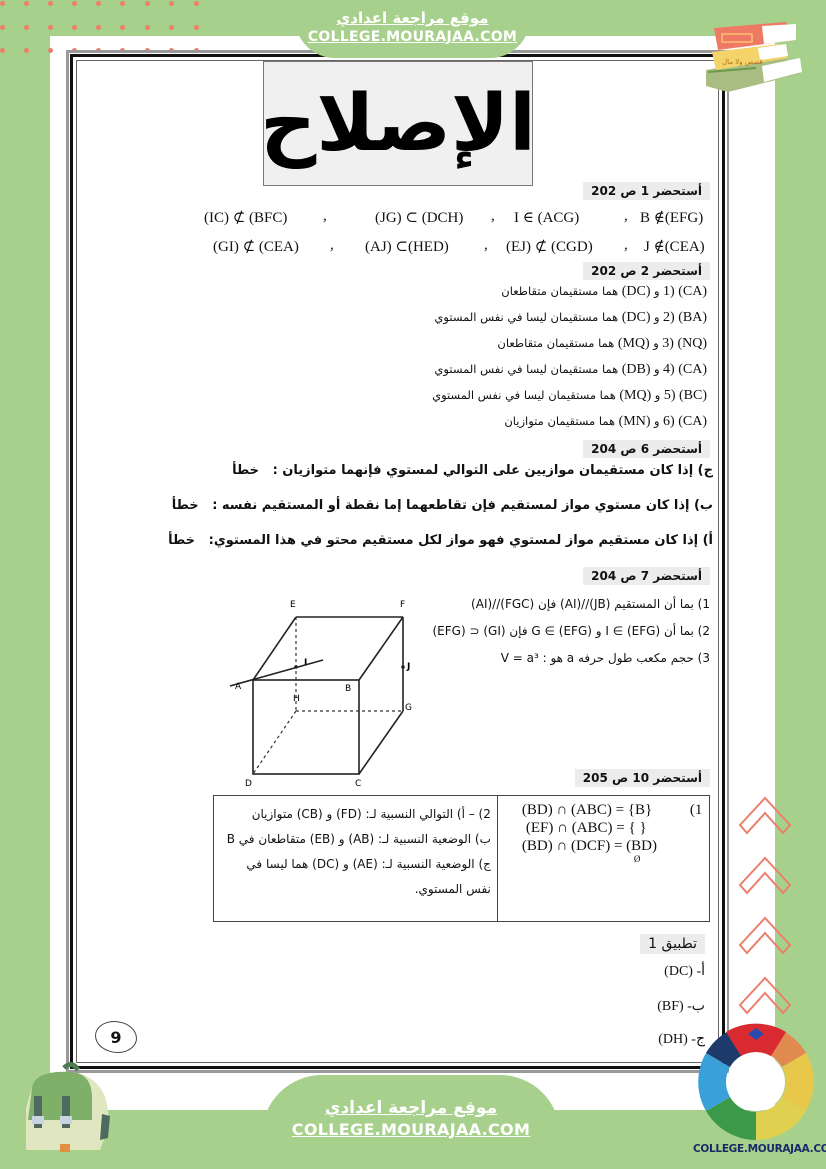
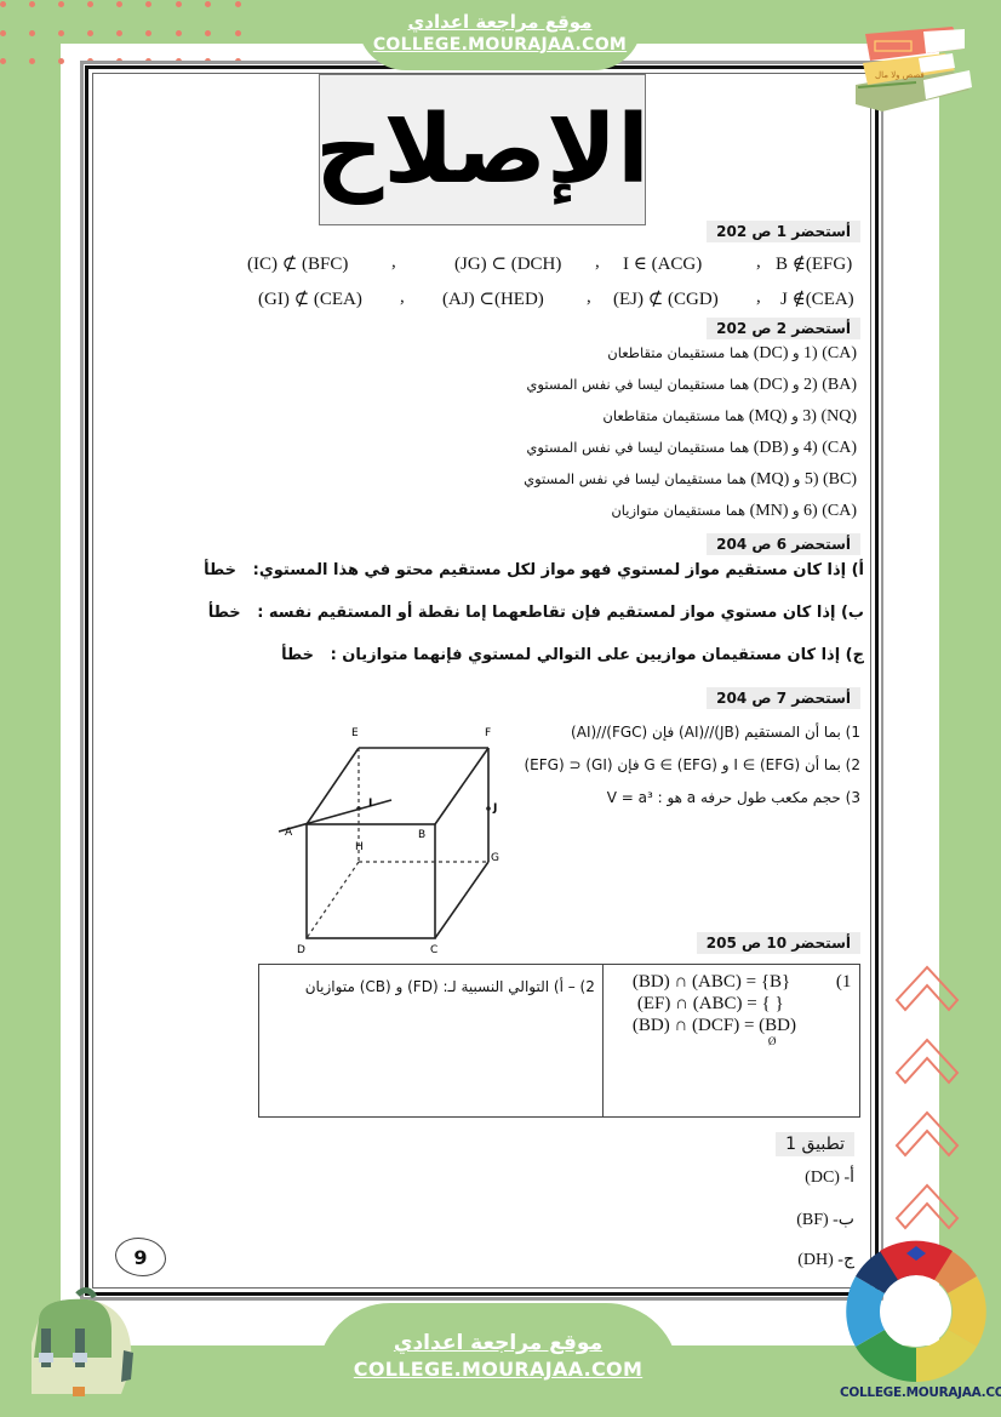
  موقع مراجعة اعدادي
  COLLEGE.MOURAJAA.COM
  قصص ولا مال
  الإصلاح
  أستحضر 1 ص 202
  B ∉(EFG)
  I ∈ (ACG)
  (JG) ⊂ (DCH)
  (IC) ⊄ (BFC)
  J ∉(CEA)
  (EJ) ⊄ (CGD)
  (AJ) ⊂(HED)
  (GI) ⊄ (CEA)
  ,
  ,
  ,
  ,
  ,
  ,
  أستحضر 2 ص 202
  1) (CA) و (DC) هما مستقيمان متقاطعان
  2) (BA) و (DC) هما مستقيمان ليسا في نفس المستوي
  3) (NQ) و (MQ) هما مستقيمان متقاطعان
  4) (CA) و (DB) هما مستقيمان ليسا في نفس المستوي
  5) (BC) و (MQ) هما مستقيمان ليسا في نفس المستوي
  6) (CA) و (MN) هما مستقيمان متوازيان
  أستحضر 6 ص 204
- ج) إذا كان مستقيمان موازيين على التوالي لمستوي فإنهما متوازيان : خطأ
+ أ) إذا كان مستقيم مواز لمستوي فهو مواز لكل مستقيم محتو في هذا المستوي: خطأ
  ب) إذا كان مستوي مواز لمستقيم فإن تقاطعهما إما نقطة أو المستقيم نفسه : خطأ
- أ) إذا كان مستقيم مواز لمستوي فهو مواز لكل مستقيم محتو في هذا المستوي: خطأ
+ ج) إذا كان مستقيمان موازيين على التوالي لمستوي فإنهما متوازيان : خطأ
  أستحضر 7 ص 204
  1) بما أن المستقيم (JB)//(AI) فإن (FGC)//(AI)
  2) بما أن (EFG) ∋ I و (EFG) ∋ G فإن (GI) ⊂ (EFG)
  3) حجم مكعب طول حرفه a هو : V = a³
  E
  F
  A
  B
  H
  G
  D
  C
  I
  J
  أستحضر 10 ص 205
  (1
  (BD) ∩ (ABC) = {B}
  (EF) ∩ (ABC) = { }
  (BD) ∩ (DCF) = (BD)
  Ø
  2) – أ) التوالي النسبية لـ: (FD) و (CB) متوازيان
- ب) الوضعية النسبية لـ: (AB) و (EB) متقاطعان في B
- ج) الوضعية النسبية لـ: (AE) و (DC) هما ليسا في نفس المستوي.
  تطبيق 1
  أ- (DC)
  ب- (BF)
  ج- (DH)
  9
  موقع مراجعة اعدادي
  COLLEGE.MOURAJAA.COM
  COLLEGE.MOURAJAA.CO
